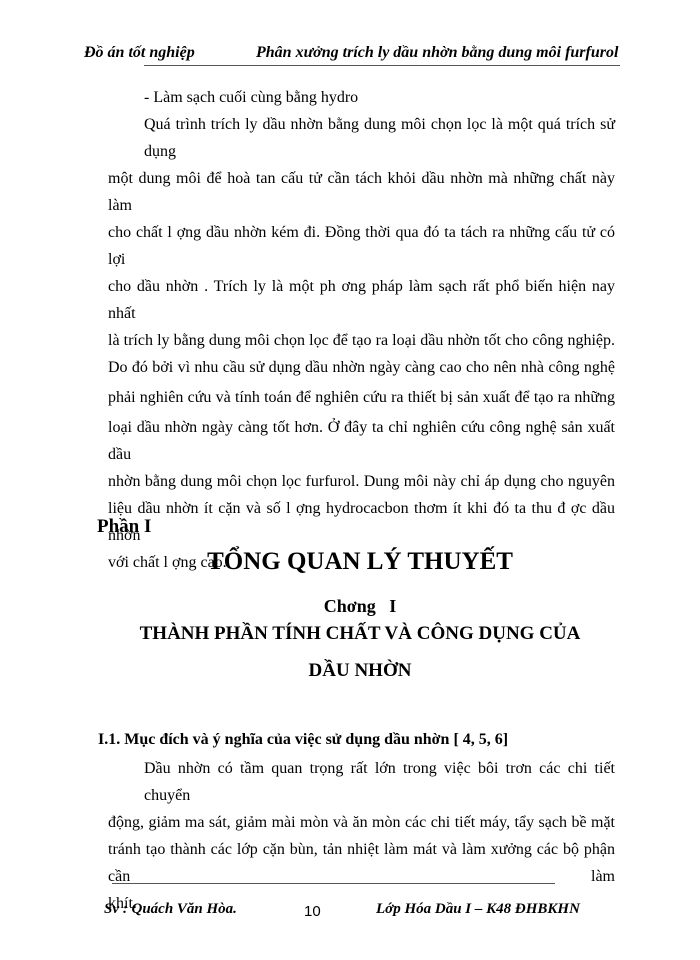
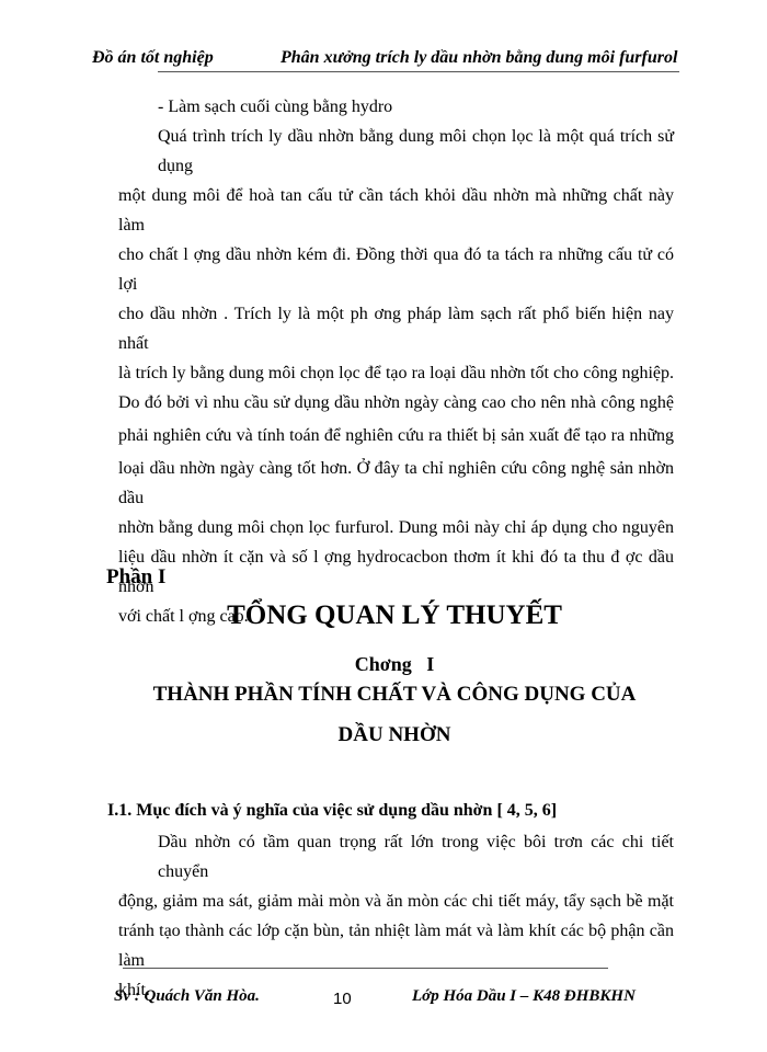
  Đồ án tốt nghiệp
  Phân xưởng trích ly dầu nhờn bằng dung môi furfurol
  - Làm sạch cuối cùng bằng hydro
  Quá trình trích ly dầu nhờn bằng dung môi chọn lọc là một quá trích sử dụng
  một dung môi để hoà tan cấu tử cần tách khỏi dầu nhờn mà những chất này làm
  cho chất l ợng dầu nhờn kém đi. Đồng thời qua đó ta tách ra những cấu tử có lợi
  cho dầu nhờn . Trích ly là một ph ơng pháp làm sạch rất phổ biến hiện nay nhất
  là trích ly bằng dung môi chọn lọc để tạo ra loại dầu nhờn tốt cho công nghiệp.
  Do đó bởi vì nhu cầu sử dụng dầu nhờn ngày càng cao cho nên nhà công nghệ
  phải nghiên cứu và tính toán để nghiên cứu ra thiết bị sản xuất để tạo ra những
- loại dầu nhờn ngày càng tốt hơn. Ở đây ta chỉ nghiên cứu công nghệ sản xuất dầu
+ loại dầu nhờn ngày càng tốt hơn. Ở đây ta chỉ nghiên cứu công nghệ sản nhờn dầu
  nhờn bằng dung môi chọn lọc furfurol. Dung môi này chỉ áp dụng cho nguyên
  liệu dầu nhờn ít cặn và số l ợng hydrocacbon thơm ít khi đó ta thu đ ợc dầu nhờn
  với chất l ợng cao.
  Phần I
  TỔNG QUAN LÝ THUYẾT
  Chơng I
  THÀNH PHẦN TÍNH CHẤT VÀ CÔNG DỤNG CỦA
  DẦU NHỜN
  I.1. Mục đích và ý nghĩa của việc sử dụng dầu nhờn [ 4, 5, 6]
  Dầu nhờn có tầm quan trọng rất lớn trong việc bôi trơn các chi tiết chuyển
  động, giảm ma sát, giảm mài mòn và ăn mòn các chi tiết máy, tẩy sạch bề mặt
- tránh tạo thành các lớp cặn bùn, tản nhiệt làm mát và làm xưởng các bộ phận cần làm
+ tránh tạo thành các lớp cặn bùn, tản nhiệt làm mát và làm khít các bộ phận cần làm
  khít.
  Sv : Quách Văn Hòa.
  10
  Lớp Hóa Dầu I – K48 ĐHBKHN
